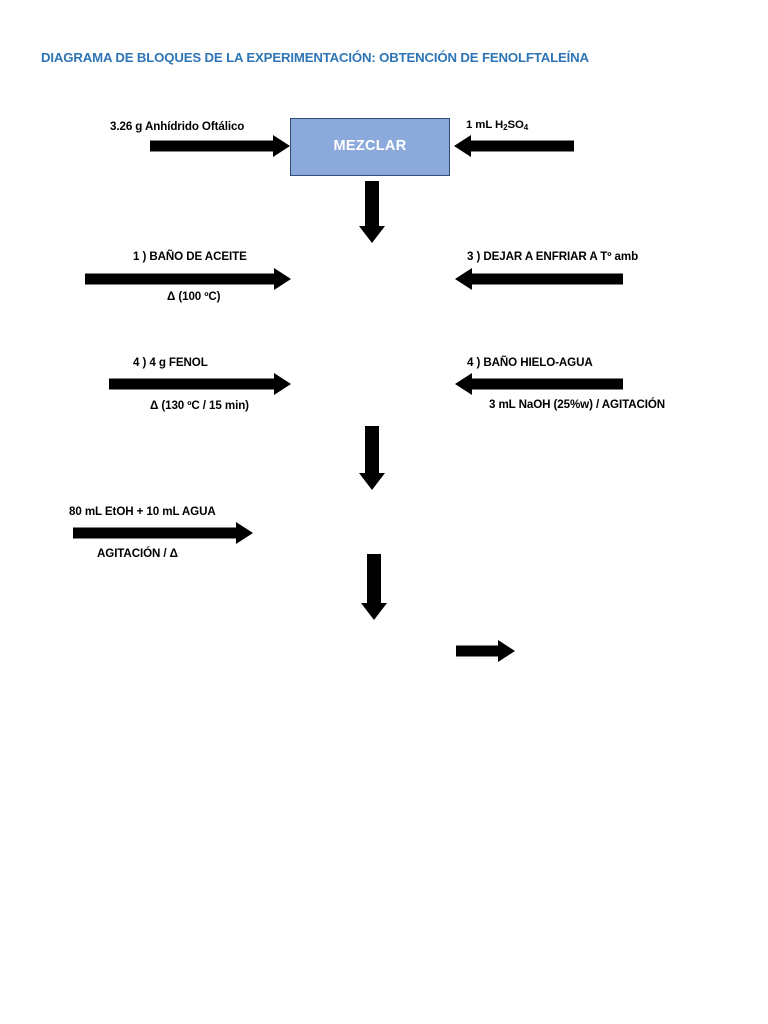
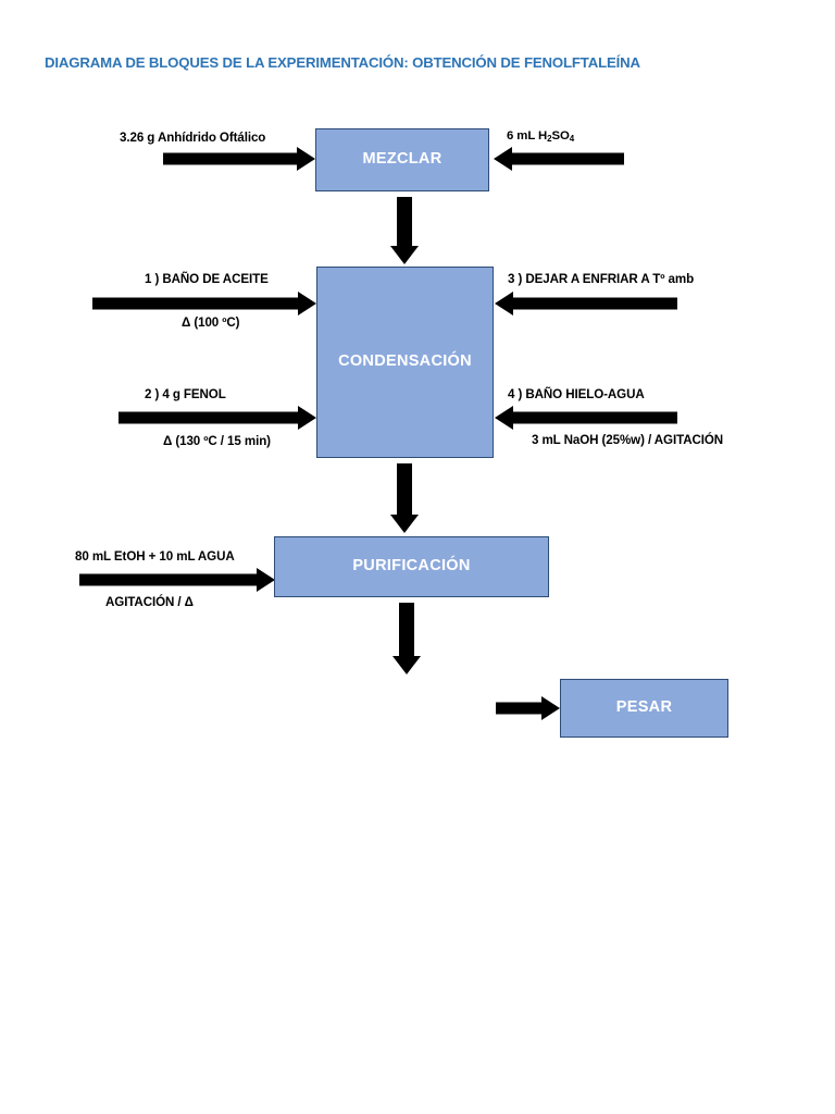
  DIAGRAMA DE BLOQUES DE LA EXPERIMENTACIÓN: OBTENCIÓN DE FENOLFTALEÍNA
  3.26 g Anhídrido Oftálico
  MEZCLAR
- 1 mL H2SO4
+ 6 mL H2SO4
+ CONDENSACIÓN
  1 ) BAÑO DE ACEITE
  Δ (100 ºC)
- 4 ) 4 g FENOL
+ 2 ) 4 g FENOL
  Δ (130 ºC / 15 min)
  3 ) DEJAR A ENFRIAR A Tº amb
  4 ) BAÑO HIELO-AGUA
  3 mL NaOH (25%w) / AGITACIÓN
  80 mL EtOH + 10 mL AGUA
  AGITACIÓN / Δ
+ PURIFICACIÓN
+ PESAR
